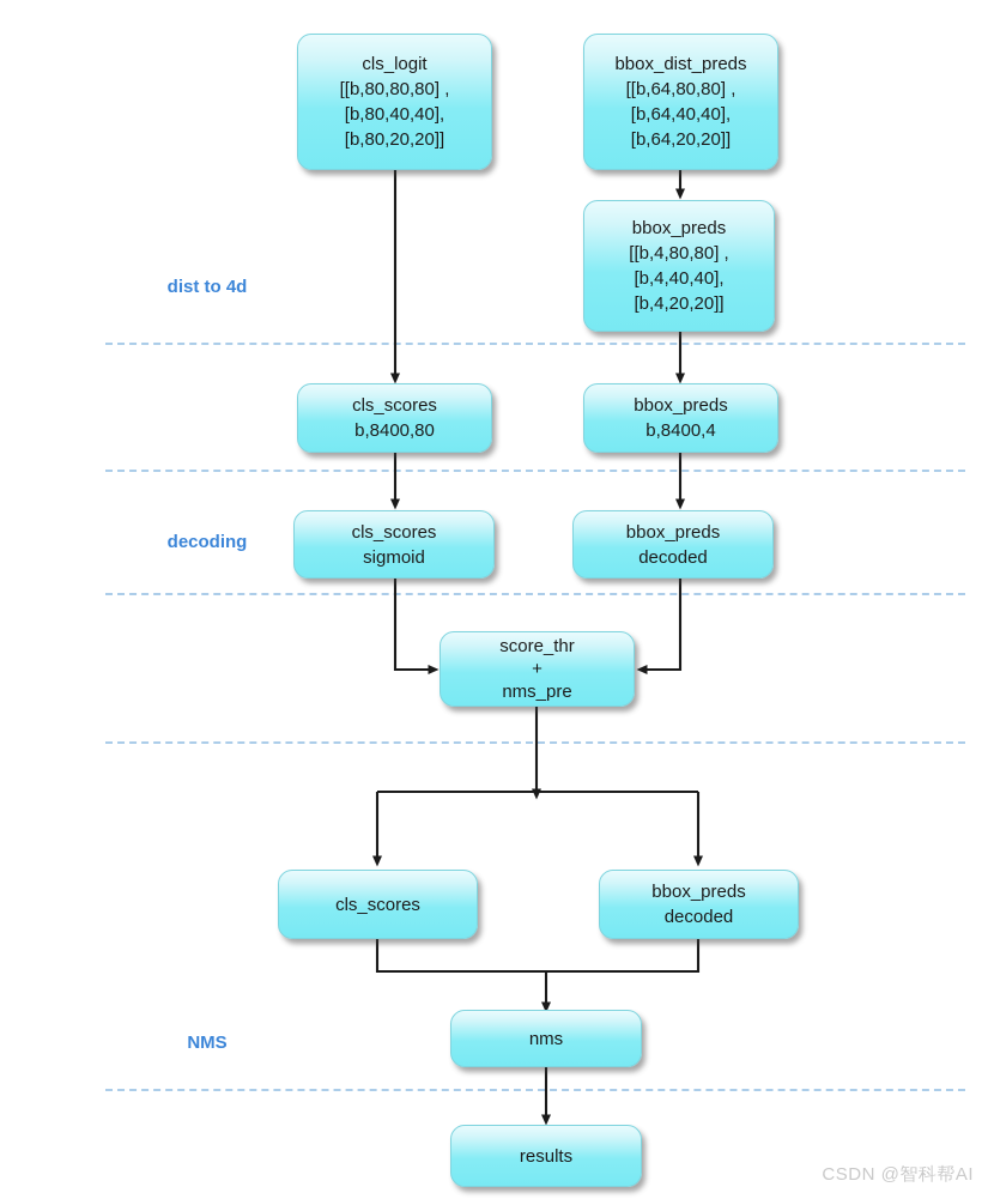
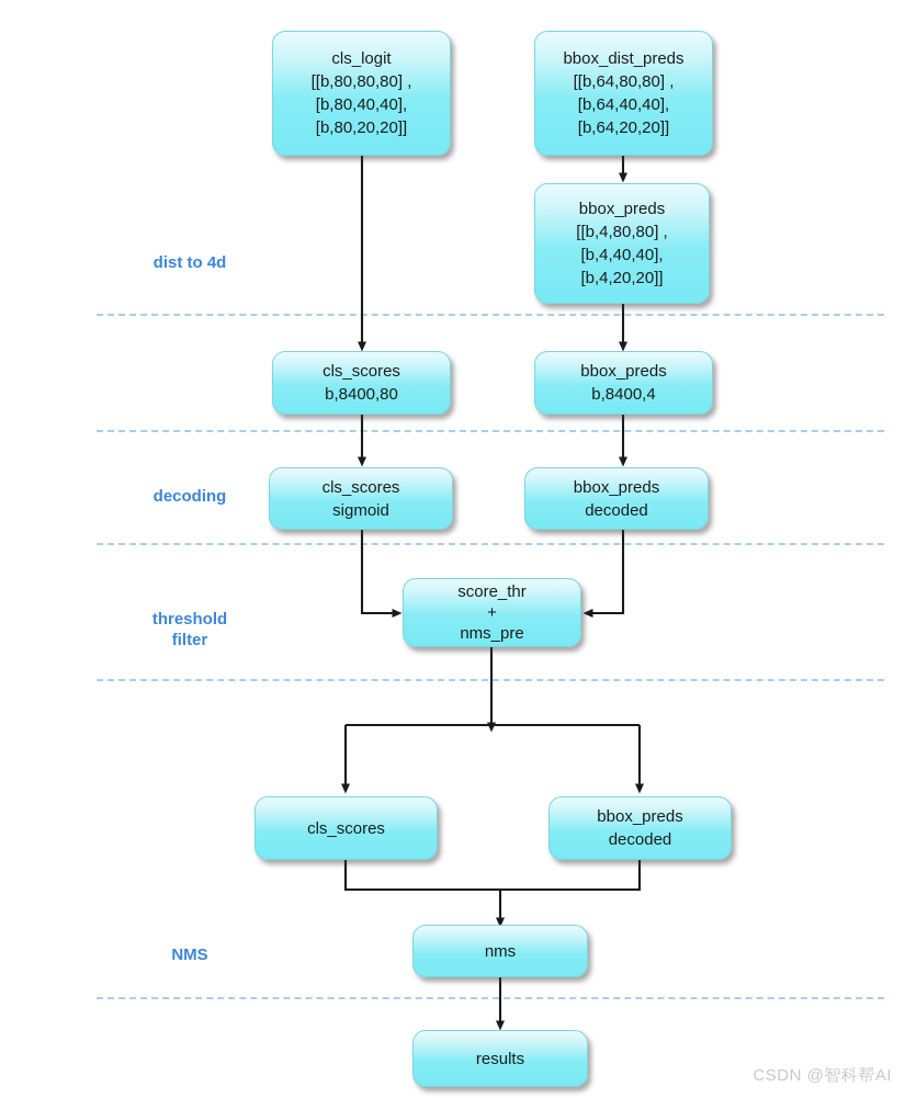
  dist to 4d
  decoding
+ threshold
+ filter
  NMS
  cls_logit
  [[b,80,80,80] ,
  [b,80,40,40],
  [b,80,20,20]]
  bbox_dist_preds
  [[b,64,80,80] ,
  [b,64,40,40],
  [b,64,20,20]]
  bbox_preds
  [[b,4,80,80] ,
  [b,4,40,40],
  [b,4,20,20]]
  cls_scores
  b,8400,80
  bbox_preds
  b,8400,4
  cls_scores
  sigmoid
  bbox_preds
  decoded
  score_thr
  +
  nms_pre
  cls_scores
  bbox_preds
  decoded
  nms
  results
  CSDN @智科帮AI
